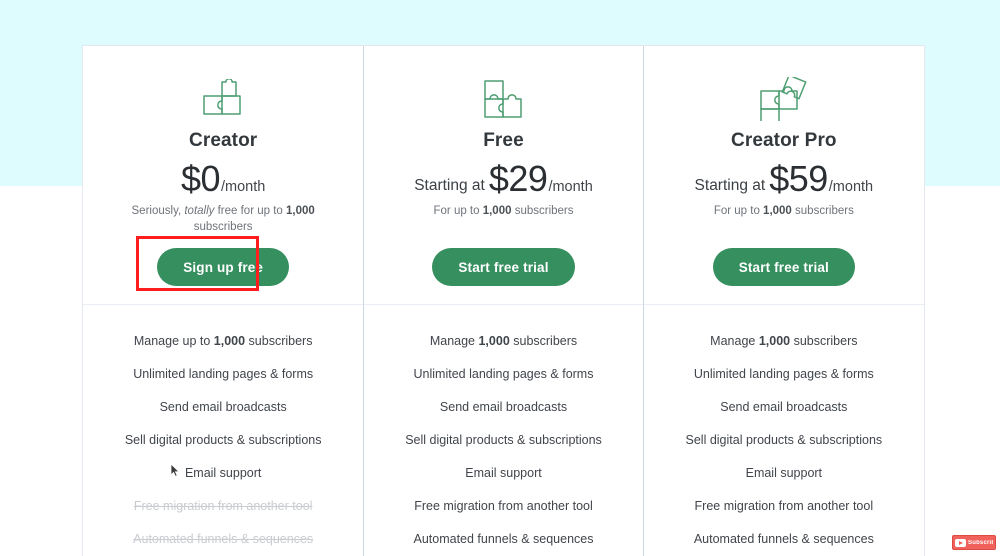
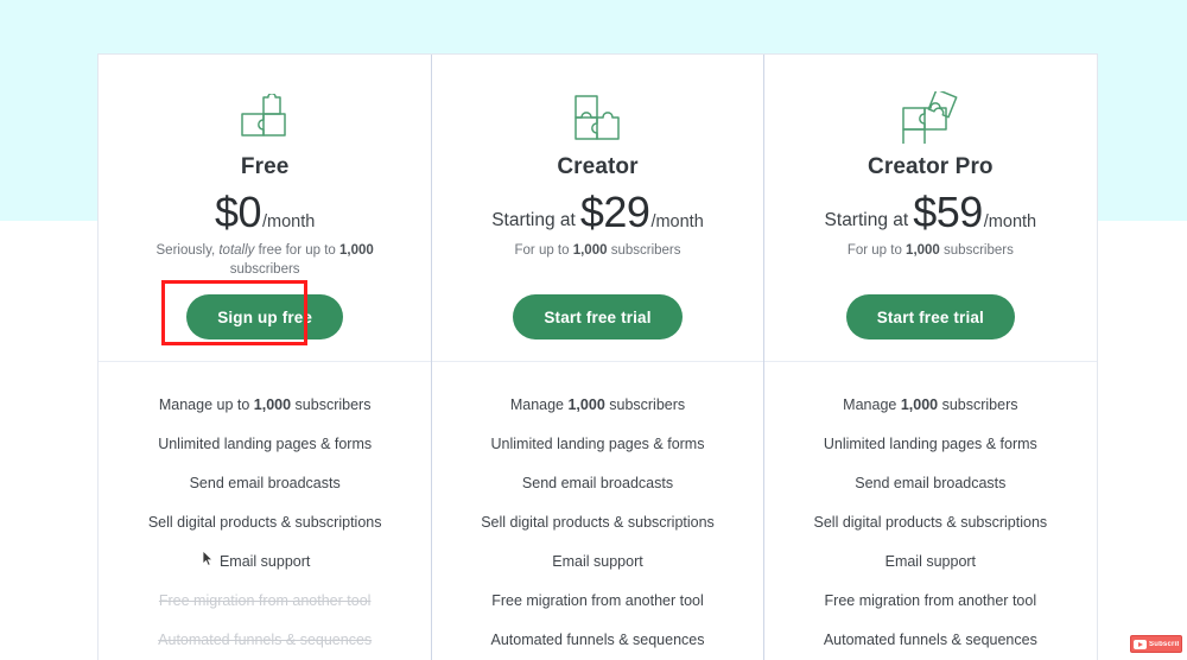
- Creator
+ Free
  $0
  /month
  Seriously, totally free for up to 1,000 subscribers
  Sign up free
  Manage up to 1,000 subscribers
  Unlimited landing pages & forms
  Send email broadcasts
  Sell digital products & subscriptions
  Email support
  Free migration from another tool
  Automated funnels & sequences
- Free
+ Creator
  Starting at
  $29
  /month
  For up to 1,000 subscribers
  Start free trial
  Manage 1,000 subscribers
  Unlimited landing pages & forms
  Send email broadcasts
  Sell digital products & subscriptions
  Email support
  Free migration from another tool
  Automated funnels & sequences
  Creator Pro
  Starting at
  $59
  /month
  For up to 1,000 subscribers
  Start free trial
  Manage 1,000 subscribers
  Unlimited landing pages & forms
  Send email broadcasts
  Sell digital products & subscriptions
  Email support
  Free migration from another tool
  Automated funnels & sequences
